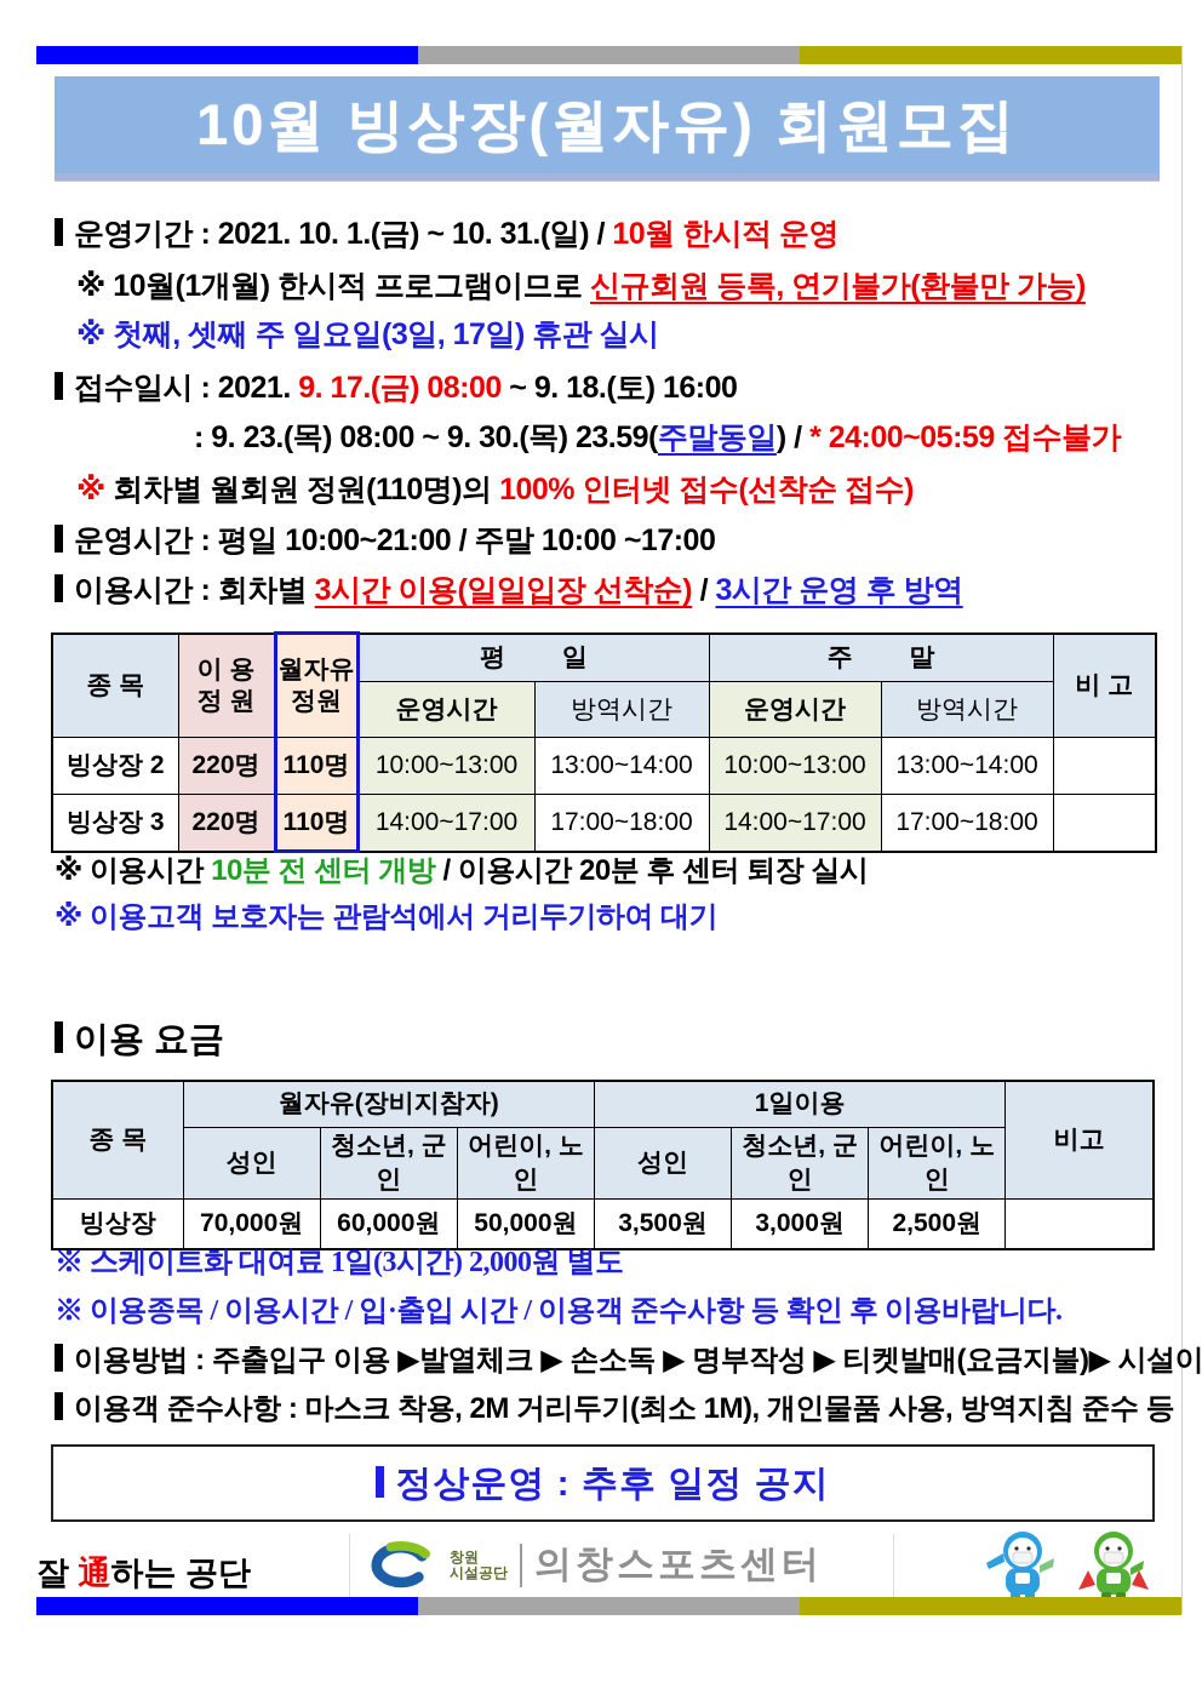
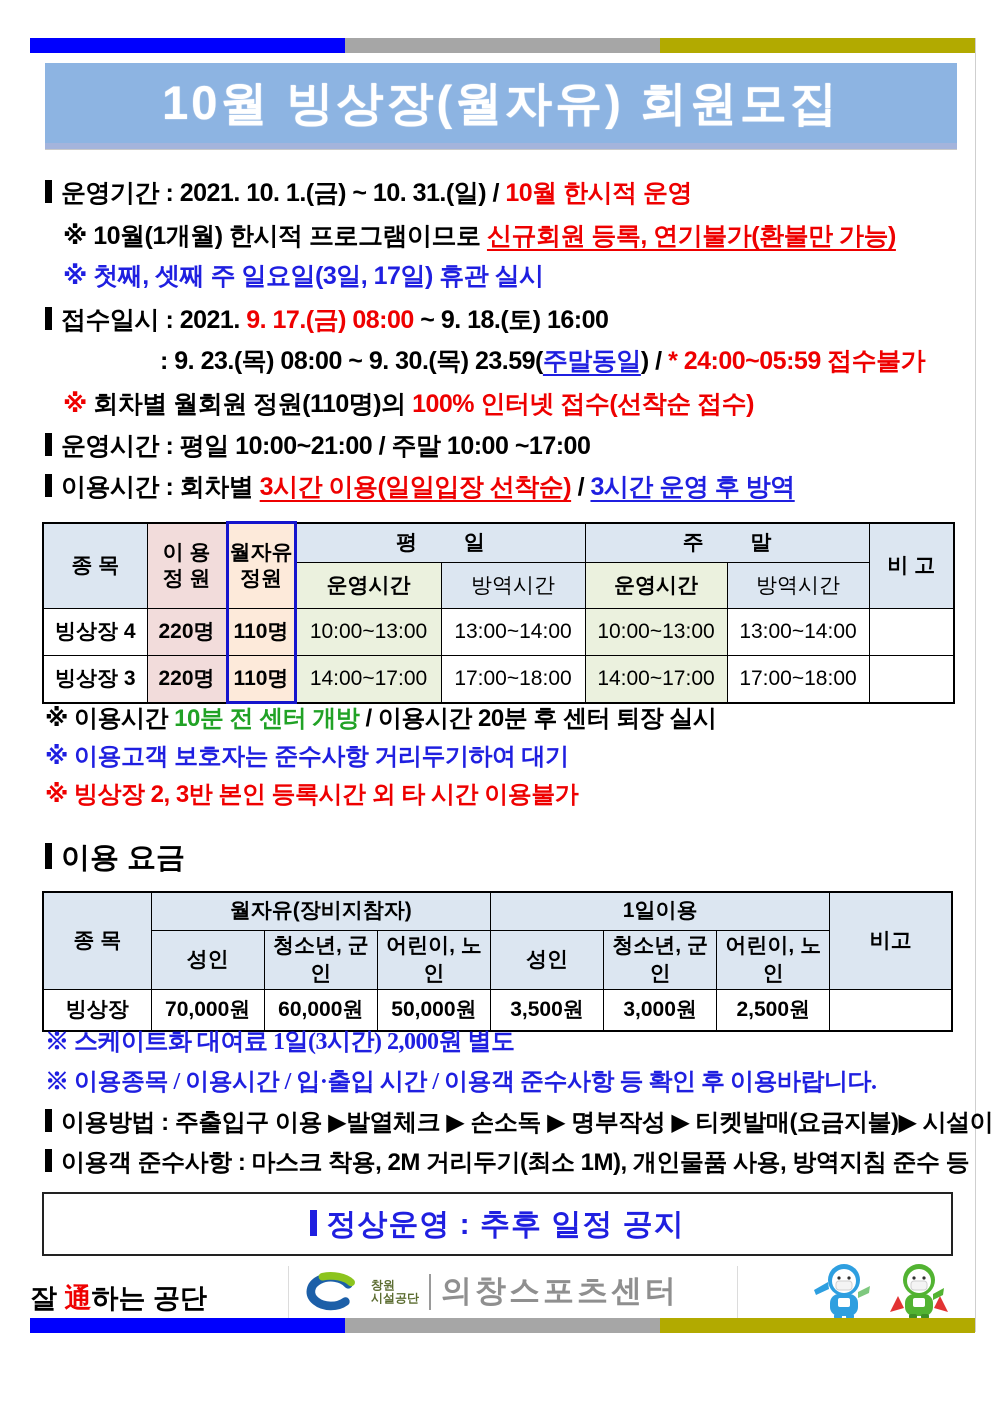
  10월 빙상장(월자유) 회원모집
  운영기간 : 2021. 10. 1.(금) ~ 10. 31.(일) / 10월 한시적 운영
  ※ 10월(1개월) 한시적 프로그램이므로 신규회원 등록, 연기불가(환불만 가능)
  ※ 첫째, 셋째 주 일요일(3일, 17일) 휴관 실시
  접수일시 : 2021. 9. 17.(금) 08:00 ~ 9. 18.(토) 16:00
  : 9. 23.(목) 08:00 ~ 9. 30.(목) 23.59(주말동일) / * 24:00~05:59 접수불가
  ※ 회차별 월회원 정원(110명)의 100% 인터넷 접수(선착순 접수)
  운영시간 : 평일 10:00~21:00 / 주말 10:00 ~17:00
  이용시간 : 회차별 3시간 이용(일일입장 선착순) / 3시간 운영 후 방역
  종 목	이 용 정 원	월자유 정원	평 일	주 말	비 고
  운영시간	방역시간	운영시간	방역시간
- 빙상장 2	220명	110명	10:00~13:00	13:00~14:00	10:00~13:00	13:00~14:00
+ 빙상장 4	220명	110명	10:00~13:00	13:00~14:00	10:00~13:00	13:00~14:00
  빙상장 3	220명	110명	14:00~17:00	17:00~18:00	14:00~17:00	17:00~18:00
  ※ 이용시간 10분 전 센터 개방 / 이용시간 20분 후 센터 퇴장 실시
- ※ 이용고객 보호자는 관람석에서 거리두기하여 대기
+ ※ 이용고객 보호자는 준수사항 거리두기하여 대기
+ ※ 빙상장 2, 3반 본인 등록시간 외 타 시간 이용불가
  이용 요금
  종 목	월자유(장비지참자)	1일이용	비고
  성인	청소년, 군인	어린이, 노인	성인	청소년, 군인	어린이, 노인
  빙상장	70,000원	60,000원	50,000원	3,500원	3,000원	2,500원
  ※ 스케이트화 대여료 1일(3시간) 2,000원 별도
  ※ 이용종목 / 이용시간 / 입·출입 시간 / 이용객 준수사항 등 확인 후 이용바랍니다.
  이용방법 : 주출입구 이용 ▶발열체크 ▶ 손소독 ▶ 명부작성 ▶ 티켓발매(요금지불)▶ 시설이
  이용객 준수사항 : 마스크 착용, 2M 거리두기(최소 1M), 개인물품 사용, 방역지침 준수 등
  정상운영 : 추후 일정 공지
  잘 通하는 공단
  창원
  시설공단
  의창스포츠센터
